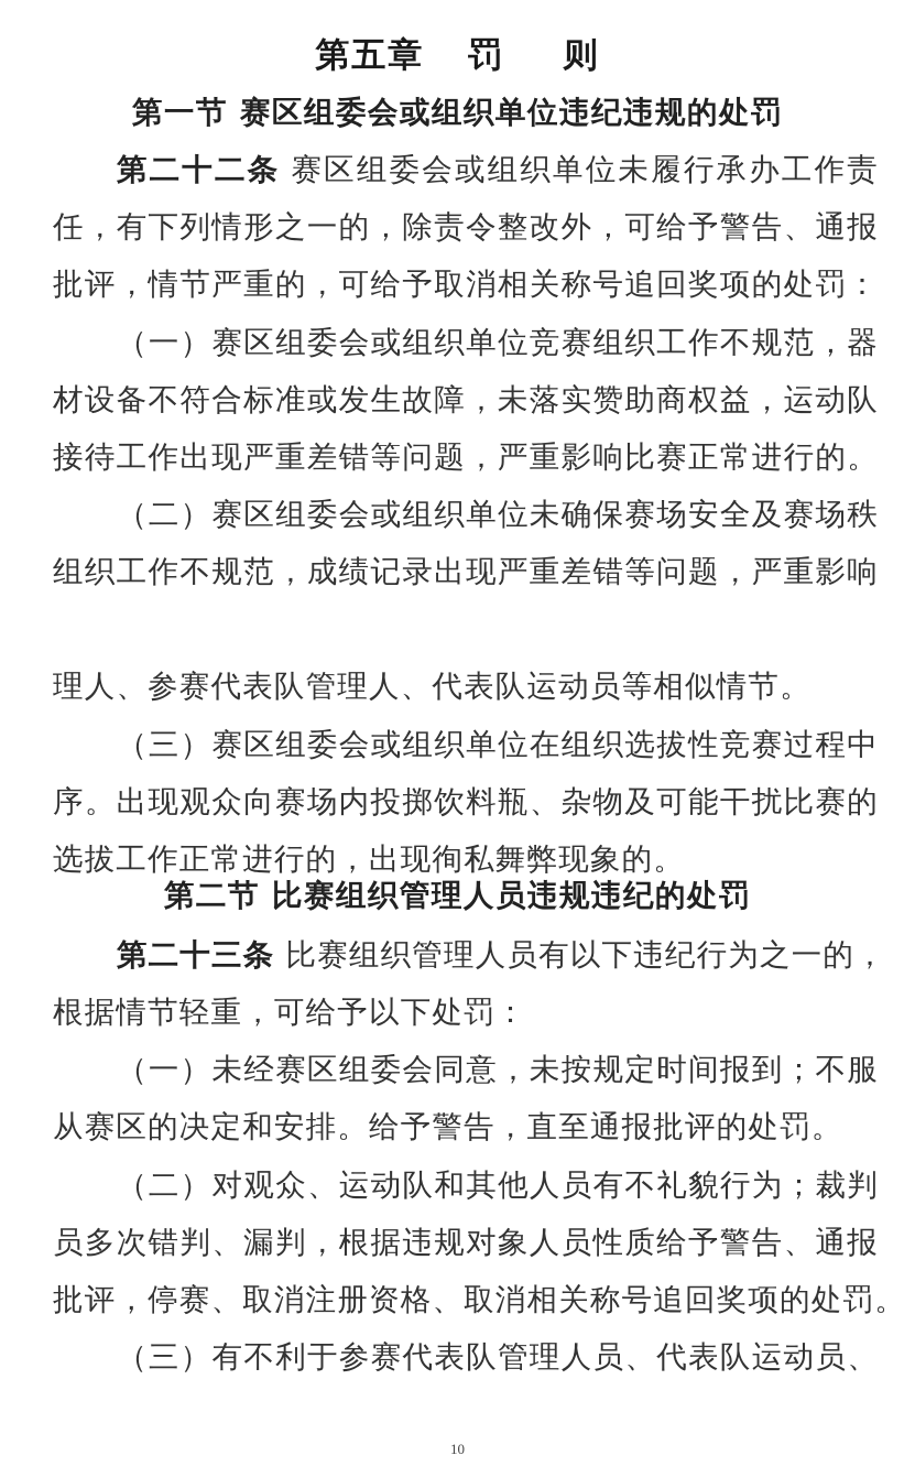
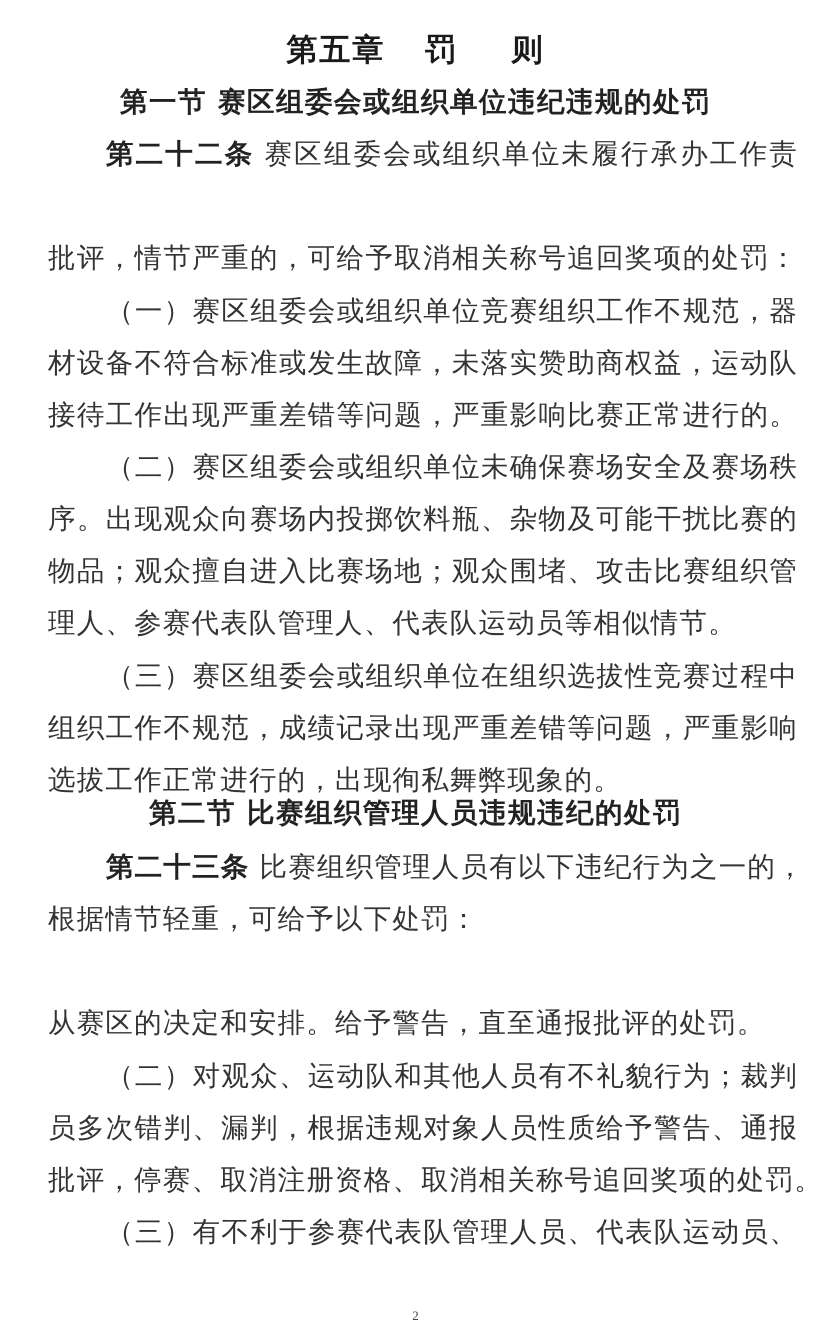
  第五章 罚 则
  第一节 赛区组委会或组织单位违纪违规的处罚
  第二十二条 赛区组委会或组织单位未履行承办工作责
- 任，有下列情形之一的，除责令整改外，可给予警告、通报
  批评，情节严重的，可给予取消相关称号追回奖项的处罚：
  （一）赛区组委会或组织单位竞赛组织工作不规范，器
  材设备不符合标准或发生故障，未落实赞助商权益，运动队
  接待工作出现严重差错等问题，严重影响比赛正常进行的。
  （二）赛区组委会或组织单位未确保赛场安全及赛场秩
- 组织工作不规范，成绩记录出现严重差错等问题，严重影响
+ 序。出现观众向赛场内投掷饮料瓶、杂物及可能干扰比赛的
+ 物品；观众擅自进入比赛场地；观众围堵、攻击比赛组织管
  理人、参赛代表队管理人、代表队运动员等相似情节。
  （三）赛区组委会或组织单位在组织选拔性竞赛过程中
- 序。出现观众向赛场内投掷饮料瓶、杂物及可能干扰比赛的
+ 组织工作不规范，成绩记录出现严重差错等问题，严重影响
  选拔工作正常进行的，出现徇私舞弊现象的。
  第二节 比赛组织管理人员违规违纪的处罚
  第二十三条 比赛组织管理人员有以下违纪行为之一的，
  根据情节轻重，可给予以下处罚：
- （一）未经赛区组委会同意，未按规定时间报到；不服
  从赛区的决定和安排。给予警告，直至通报批评的处罚。
  （二）对观众、运动队和其他人员有不礼貌行为；裁判
  员多次错判、漏判，根据违规对象人员性质给予警告、通报
  批评，停赛、取消注册资格、取消相关称号追回奖项的处罚。
  （三）有不利于参赛代表队管理人员、代表队运动员、
- 10
+ 2
